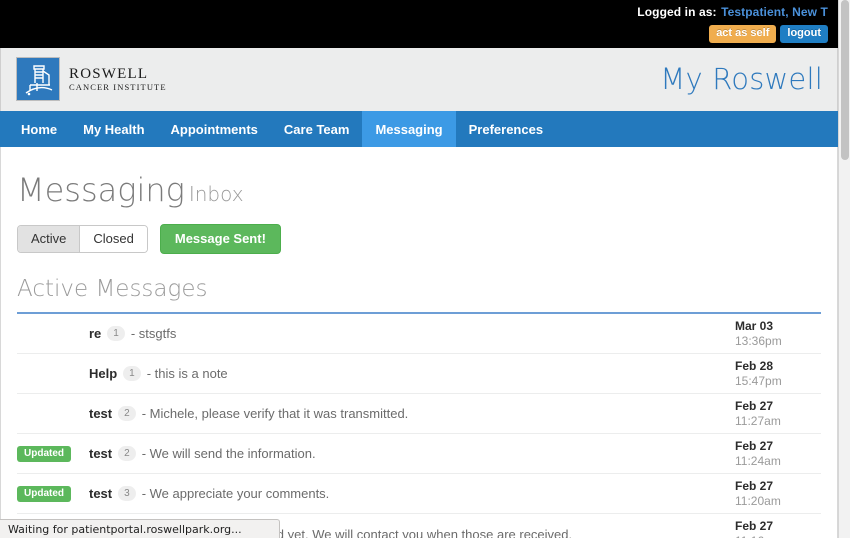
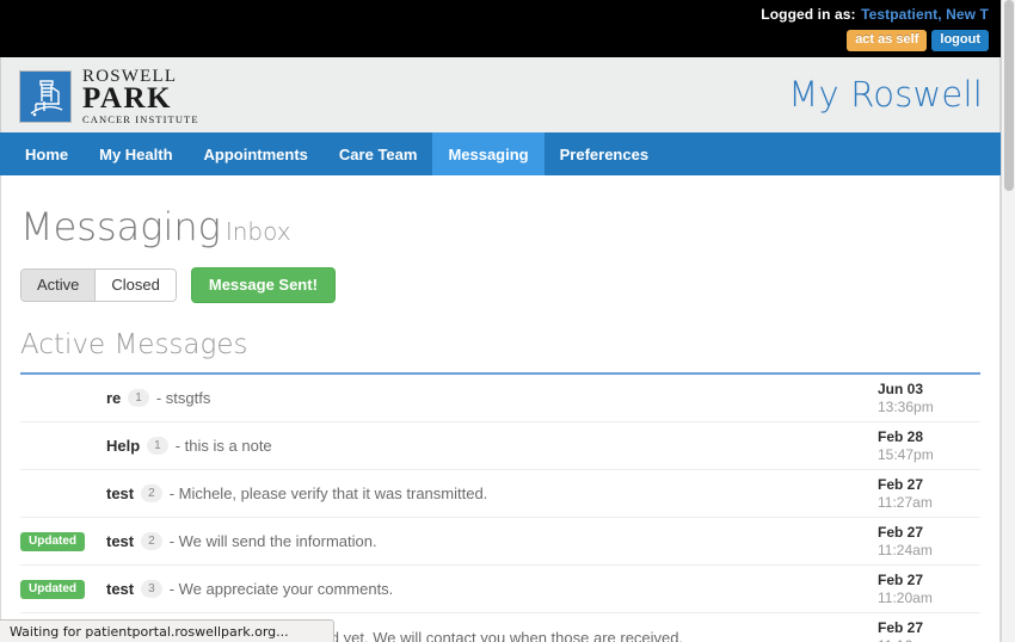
  Logged in as: Testpatient, New T
  act as self
  logout
  ROSWELL
+ PARK
  CANCER INSTITUTE
  My Roswell
  Home
  My Health
  Appointments
  Care Team
  Messaging
  Preferences
  Messaging Inbox
  Active
  Closed
  Message Sent!
  Active Messages
  re
  1
  - stsgtfs
- Mar 03
+ Jun 03
  13:36pm
  Help
  1
  - this is a note
  Feb 28
  15:47pm
  test
  2
  - Michele, please verify that it was transmitted.
  Feb 27
  11:27am
  Updated
  test
  2
  - We will send the information.
  Feb 27
  11:24am
  Updated
  test
  3
  - We appreciate your comments.
  Feb 27
  11:20am
  Feb 27
  Waiting for patientportal.roswellpark.org...
